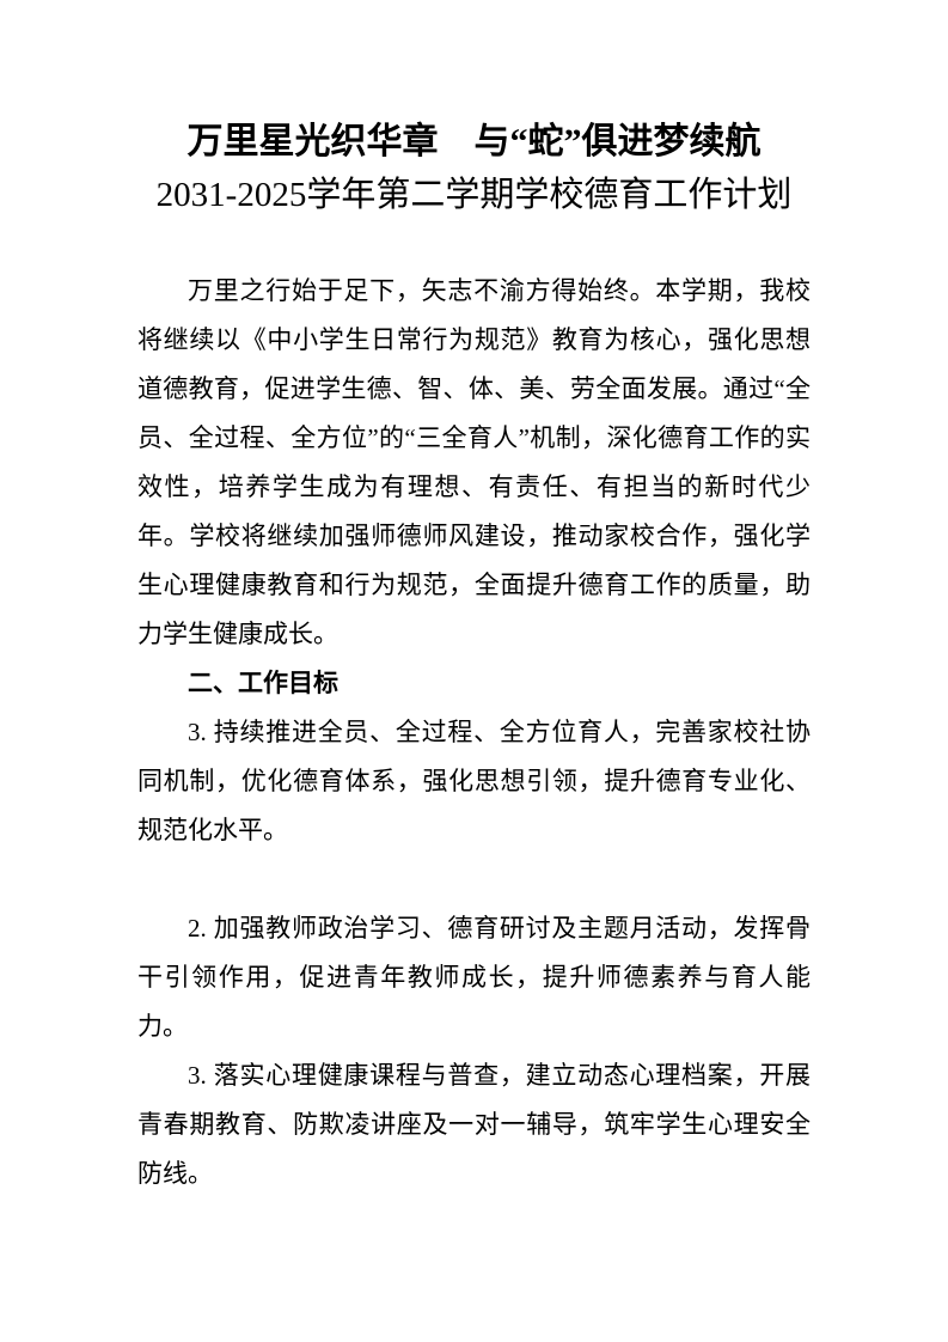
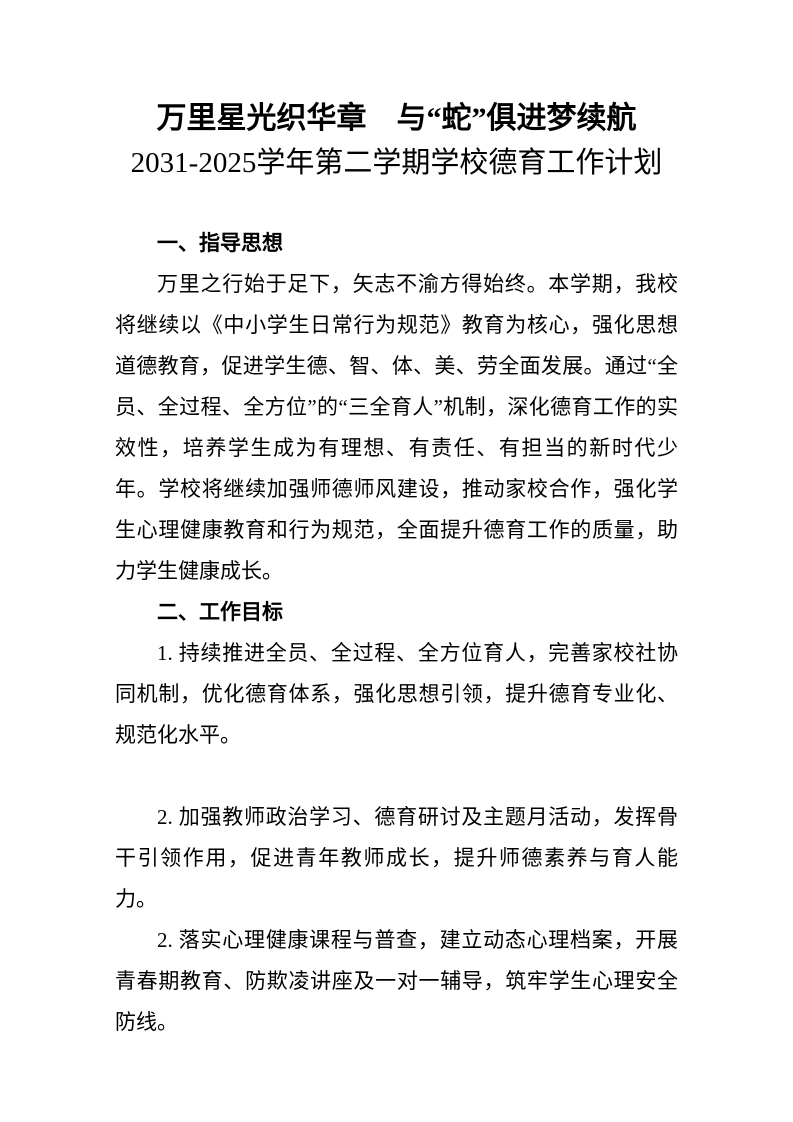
  万里星光织华章 与“蛇”俱进梦续航
  2031-2025学年第二学期学校德育工作计划
+ 一、指导思想
  万里之行始于足下，矢志不渝方得始终。本学期，我校将继续以《中小学生日常行为规范》教育为核心，强化思想道德教育，促进学生德、智、体、美、劳全面发展。通过“全员、全过程、全方位”的“三全育人”机制，深化德育工作的实效性，培养学生成为有理想、有责任、有担当的新时代少年。学校将继续加强师德师风建设，推动家校合作，强化学生心理健康教育和行为规范，全面提升德育工作的质量，助力学生健康成长。
  二、工作目标
- 3. 持续推进全员、全过程、全方位育人，完善家校社协同机制，优化德育体系，强化思想引领，提升德育专业化、规范化水平。
+ 1. 持续推进全员、全过程、全方位育人，完善家校社协同机制，优化德育体系，强化思想引领，提升德育专业化、规范化水平。
  2. 加强教师政治学习、德育研讨及主题月活动，发挥骨干引领作用，促进青年教师成长，提升师德素养与育人能力。
- 3. 落实心理健康课程与普查，建立动态心理档案，开展青春期教育、防欺凌讲座及一对一辅导，筑牢学生心理安全防线。
+ 2. 落实心理健康课程与普查，建立动态心理档案，开展青春期教育、防欺凌讲座及一对一辅导，筑牢学生心理安全防线。
